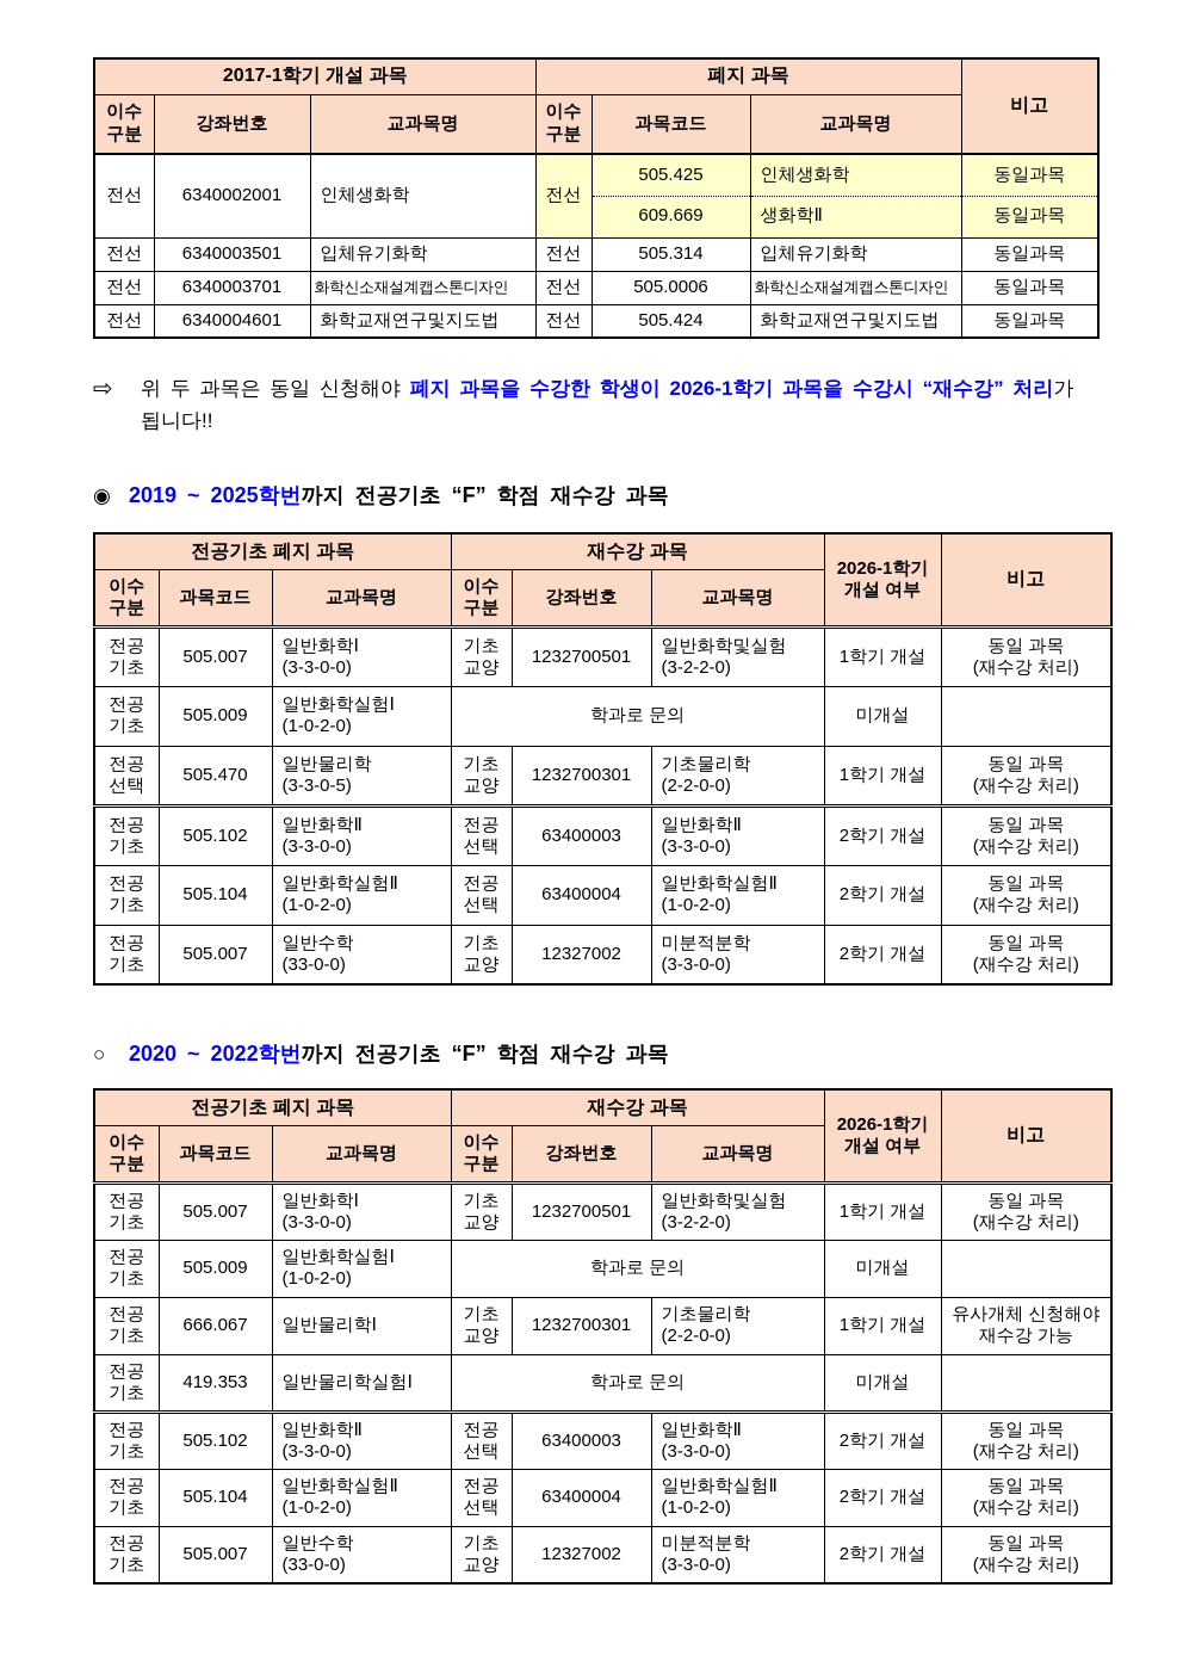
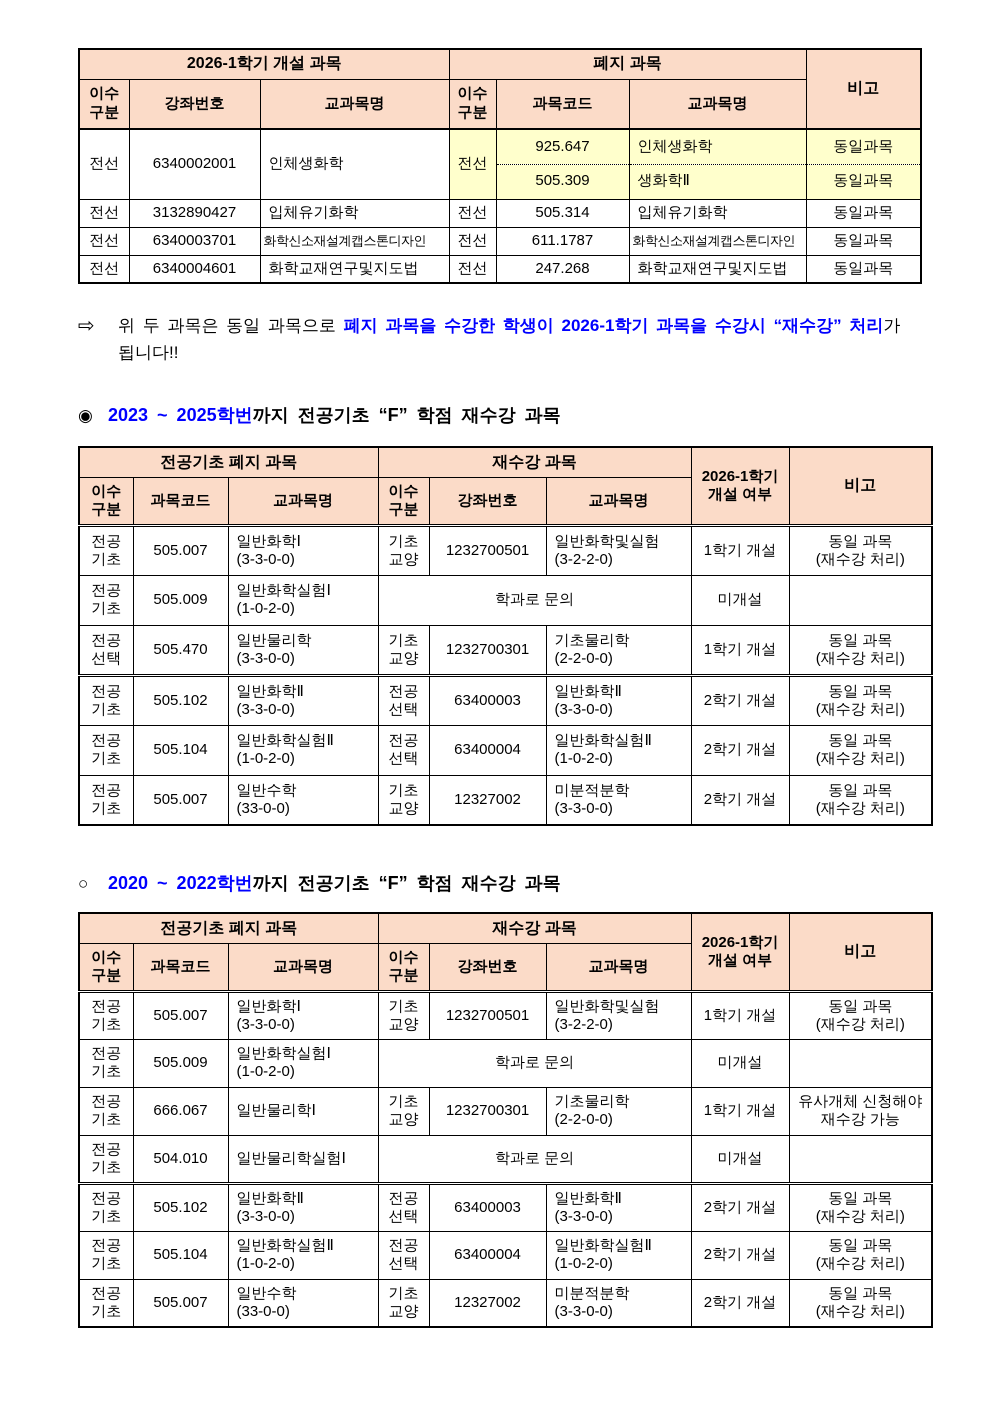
- 2017-1학기 개설 과목	폐지 과목	비고
+ 2026-1학기 개설 과목	폐지 과목	비고
  이수 구분	강좌번호	교과목명	이수 구분	과목코드	교과목명
- 전선	6340002001	인체생화학	전선	505.425	인체생화학	동일과목
+ 전선	6340002001	인체생화학	전선	925.647	인체생화학	동일과목
- 609.669	생화학Ⅱ	동일과목
+ 505.309	생화학Ⅱ	동일과목
- 전선	6340003501	입체유기화학	전선	505.314	입체유기화학	동일과목
+ 전선	3132890427	입체유기화학	전선	505.314	입체유기화학	동일과목
- 전선	6340003701	화학신소재설계캡스톤디자인	전선	505.0006	화학신소재설계캡스톤디자인	동일과목
+ 전선	6340003701	화학신소재설계캡스톤디자인	전선	611.1787	화학신소재설계캡스톤디자인	동일과목
- 전선	6340004601	화학교재연구및지도법	전선	505.424	화학교재연구및지도법	동일과목
+ 전선	6340004601	화학교재연구및지도법	전선	247.268	화학교재연구및지도법	동일과목
  ⇨
- 위 두 과목은 동일 신청해야 폐지 과목을 수강한 학생이 2026-1학기 과목을 수강시 “재수강” 처리가
+ 위 두 과목은 동일 과목으로 폐지 과목을 수강한 학생이 2026-1학기 과목을 수강시 “재수강” 처리가
  됩니다!!
- ◉ 2019 ~ 2025학번까지 전공기초 “F” 학점 재수강 과목
+ ◉ 2023 ~ 2025학번까지 전공기초 “F” 학점 재수강 과목
  전공기초 폐지 과목	재수강 과목	2026-1학기 개설 여부	비고
  이수 구분	과목코드	교과목명	이수 구분	강좌번호	교과목명
  전공 기초	505.007	일반화학Ⅰ (3-3-0-0)	기초 교양	1232700501	일반화학및실험 (3-2-2-0)	1학기 개설	동일 과목 (재수강 처리)
  전공 기초	505.009	일반화학실험Ⅰ (1-0-2-0)	학과로 문의	미개설
- 전공 선택	505.470	일반물리학 (3-3-0-5)	기초 교양	1232700301	기초물리학 (2-2-0-0)	1학기 개설	동일 과목 (재수강 처리)
+ 전공 선택	505.470	일반물리학 (3-3-0-0)	기초 교양	1232700301	기초물리학 (2-2-0-0)	1학기 개설	동일 과목 (재수강 처리)
  전공 기초	505.102	일반화학Ⅱ (3-3-0-0)	전공 선택	63400003	일반화학Ⅱ (3-3-0-0)	2학기 개설	동일 과목 (재수강 처리)
  전공 기초	505.104	일반화학실험Ⅱ (1-0-2-0)	전공 선택	63400004	일반화학실험Ⅱ (1-0-2-0)	2학기 개설	동일 과목 (재수강 처리)
  전공 기초	505.007	일반수학 (33-0-0)	기초 교양	12327002	미분적분학 (3-3-0-0)	2학기 개설	동일 과목 (재수강 처리)
  ○ 2020 ~ 2022학번까지 전공기초 “F” 학점 재수강 과목
  전공기초 폐지 과목	재수강 과목	2026-1학기 개설 여부	비고
  이수 구분	과목코드	교과목명	이수 구분	강좌번호	교과목명
  전공 기초	505.007	일반화학Ⅰ (3-3-0-0)	기초 교양	1232700501	일반화학및실험 (3-2-2-0)	1학기 개설	동일 과목 (재수강 처리)
  전공 기초	505.009	일반화학실험Ⅰ (1-0-2-0)	학과로 문의	미개설
  전공 기초	666.067	일반물리학Ⅰ	기초 교양	1232700301	기초물리학 (2-2-0-0)	1학기 개설	유사개체 신청해야 재수강 가능
- 전공 기초	419.353	일반물리학실험Ⅰ	학과로 문의	미개설
+ 전공 기초	504.010	일반물리학실험Ⅰ	학과로 문의	미개설
  전공 기초	505.102	일반화학Ⅱ (3-3-0-0)	전공 선택	63400003	일반화학Ⅱ (3-3-0-0)	2학기 개설	동일 과목 (재수강 처리)
  전공 기초	505.104	일반화학실험Ⅱ (1-0-2-0)	전공 선택	63400004	일반화학실험Ⅱ (1-0-2-0)	2학기 개설	동일 과목 (재수강 처리)
  전공 기초	505.007	일반수학 (33-0-0)	기초 교양	12327002	미분적분학 (3-3-0-0)	2학기 개설	동일 과목 (재수강 처리)
